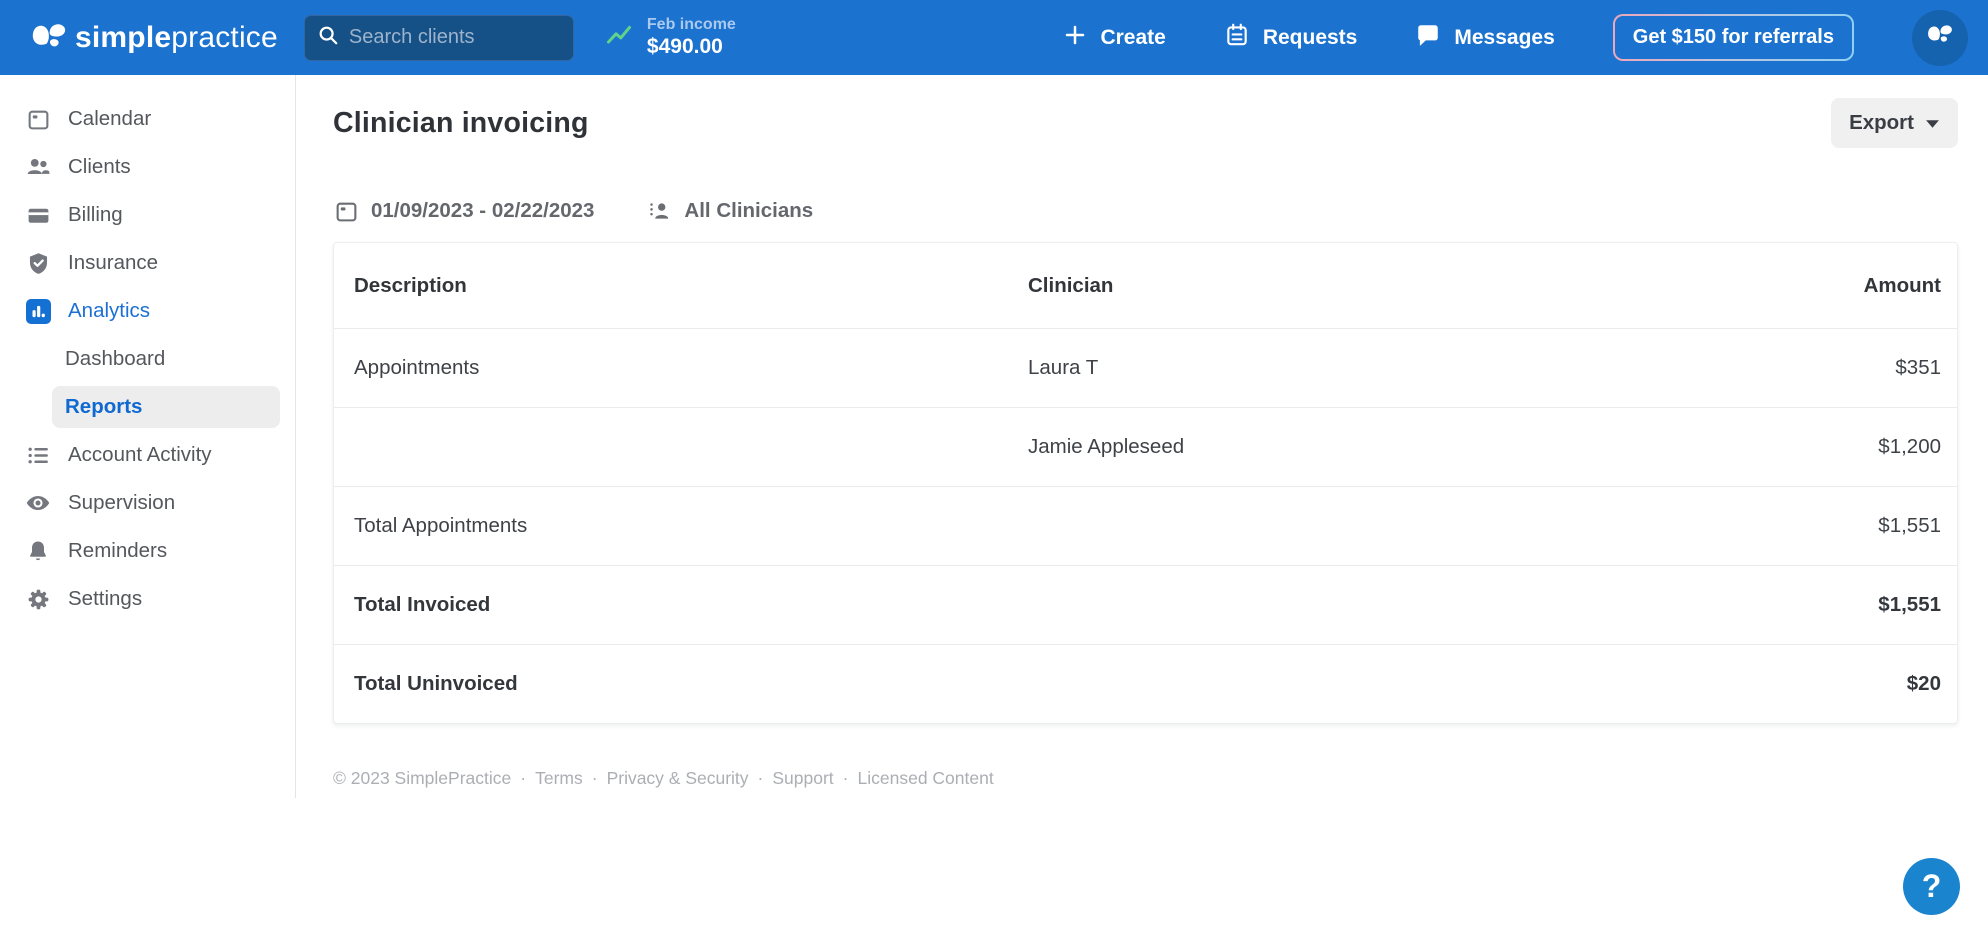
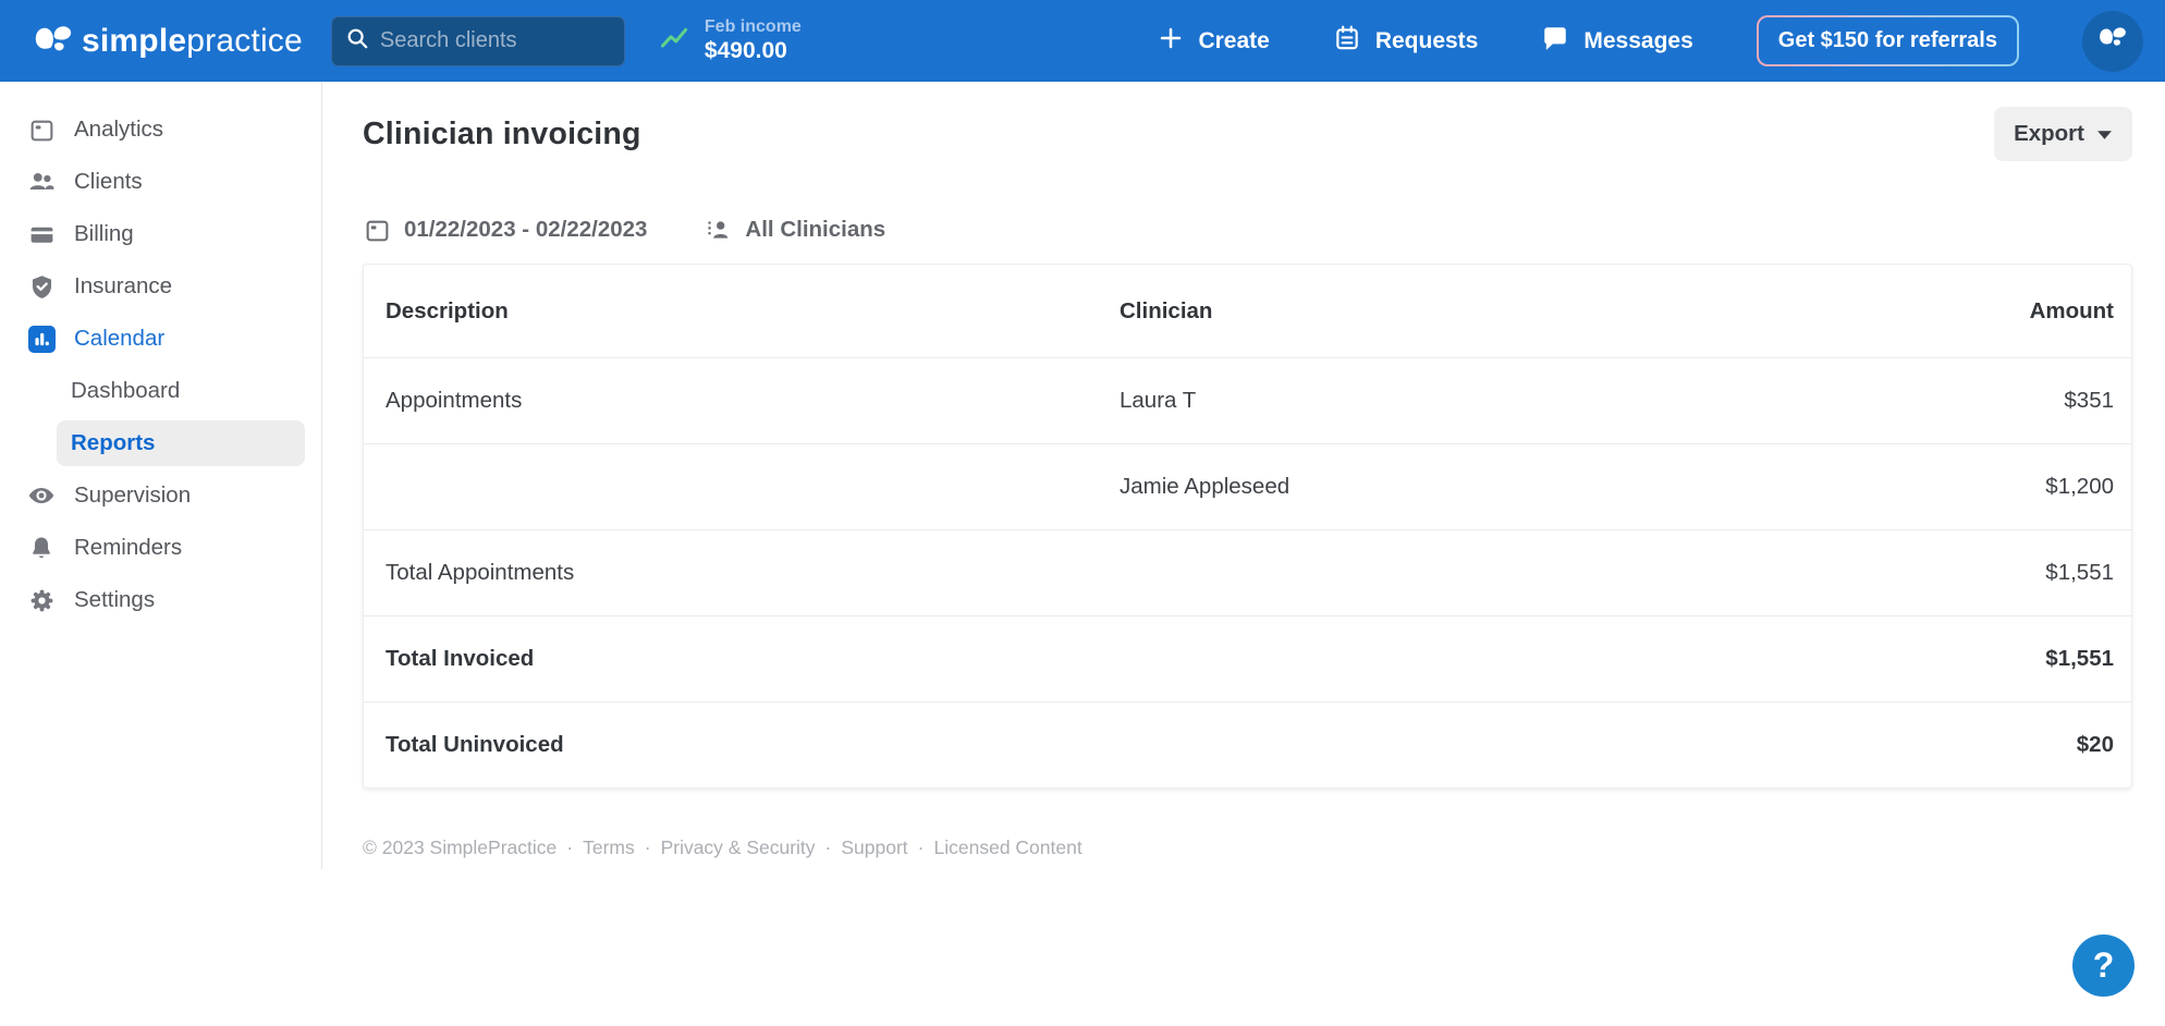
  simplepractice
  Search clients
  Feb income
  $490.00
  Create
  Requests
  Messages
  Get $150 for referrals
- Calendar
+ Analytics
  Clients
  Billing
  Insurance
- Analytics
+ Calendar
  Dashboard
  Reports
- Account Activity
  Supervision
  Reminders
  Settings
  Clinician invoicing
  Export
- 01/09/2023 - 02/22/2023
+ 01/22/2023 - 02/22/2023
  All Clinicians
  Description
  Clinician
  Amount
  Appointments
  Laura T
  $351
  Jamie Appleseed
  $1,200
  Total Appointments
  $1,551
  Total Invoiced
  $1,551
  Total Uninvoiced
  $20
  © 2023 SimplePractice
  Terms
  Privacy & Security
  Support
  Licensed Content
  ?
